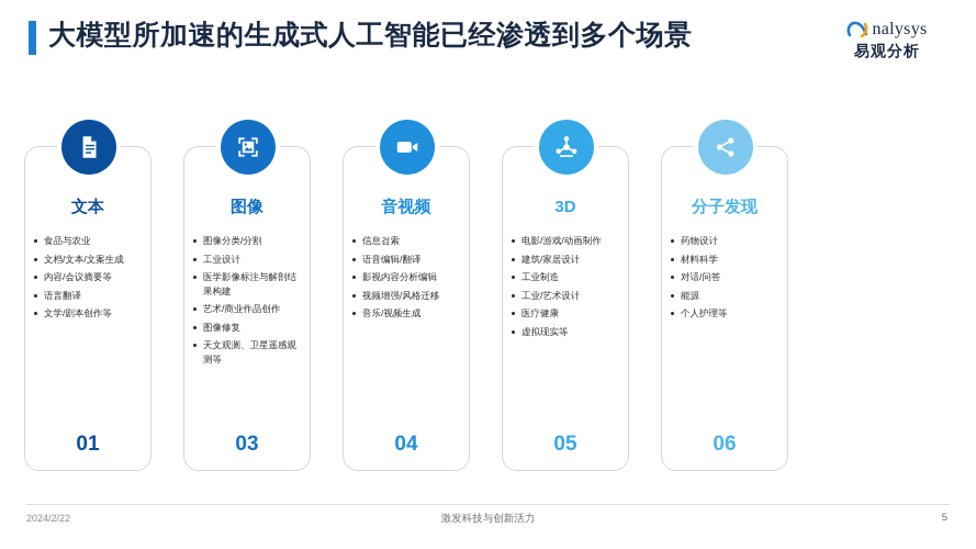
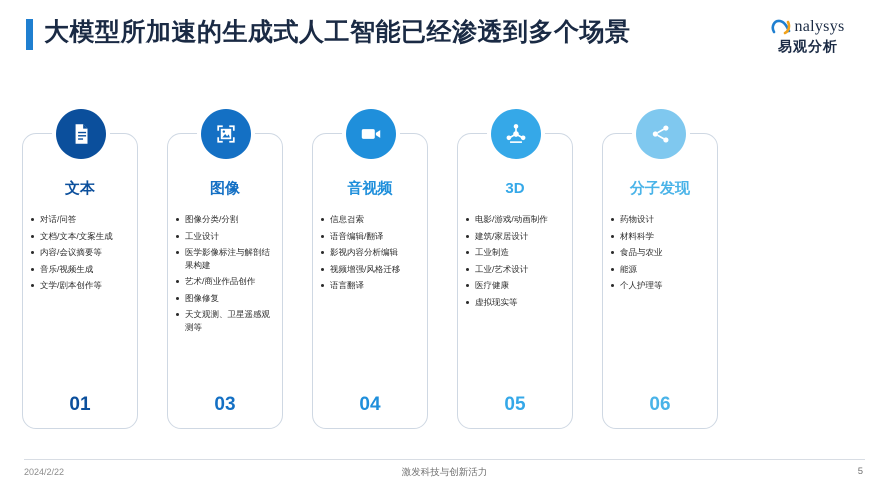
  大模型所加速的生成式人工智能已经渗透到多个场景
  nalysys
  易观分析
  文本
- 食品与农业
+ 对话/问答
  文档/文本/文案生成
  内容/会议摘要等
- 语言翻译
+ 音乐/视频生成
  文学/剧本创作等
  01
  图像
  图像分类/分割
  工业设计
  医学影像标注与解剖结果构建
  艺术/商业作品创作
  图像修复
  天文观测、卫星遥感观测等
  03
  音视频
  信息검索
  语音编辑/翻译
  影视内容分析编辑
  视频增强/风格迁移
- 音乐/视频生成
+ 语言翻译
  04
  3D
  电影/游戏/动画制作
  建筑/家居设计
  工业制造
  工业/艺术设计
  医疗健康
  虚拟现实等
  05
  分子发现
  药物设计
  材料科学
- 对话/问答
+ 食品与农业
  能源
  个人护理等
  06
  2024/2/22
  激发科技与创新活力
  5
